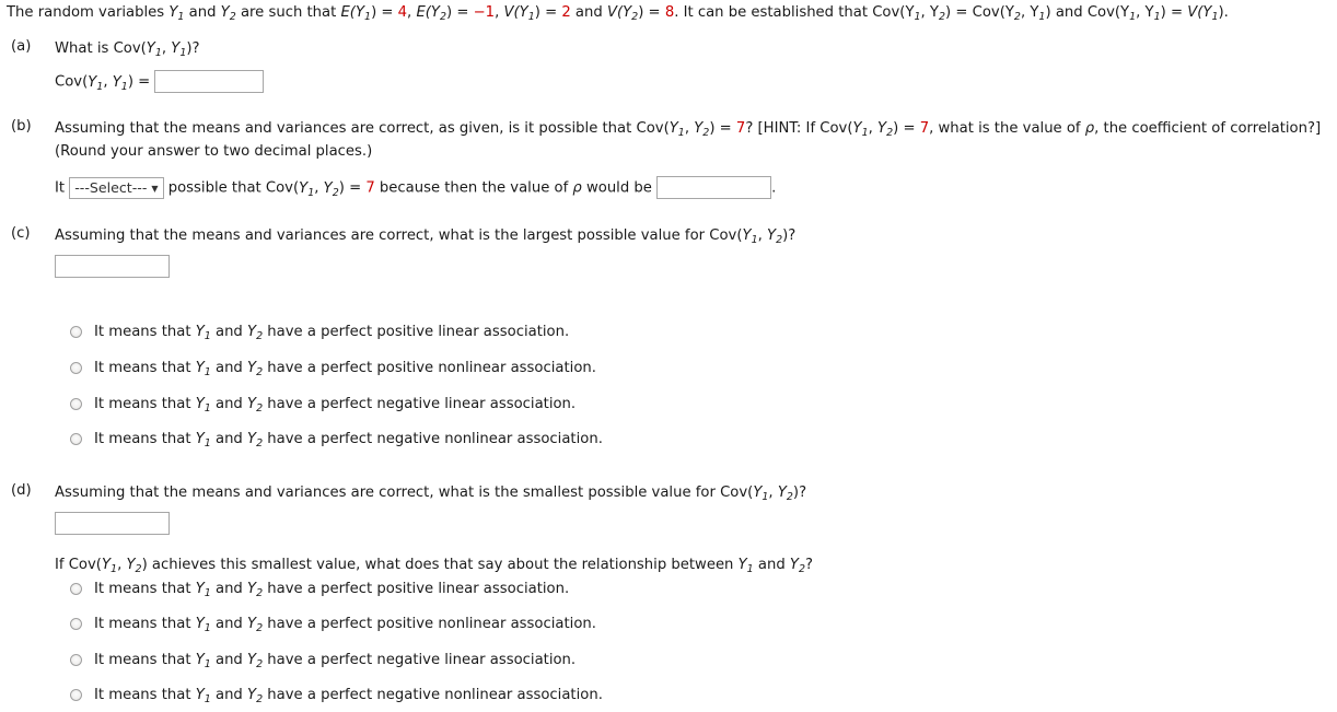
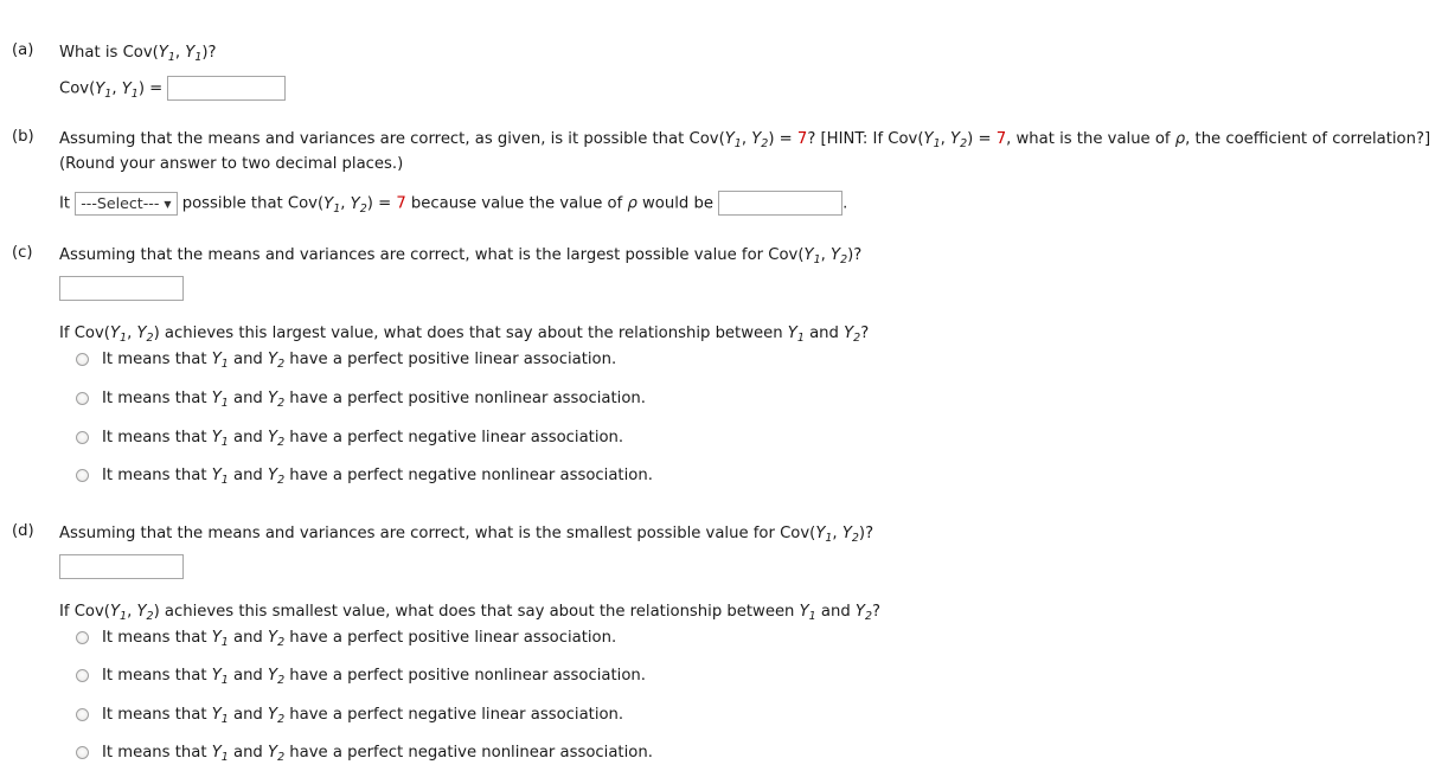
- The random variables Y1 and Y2 are such that E(Y1) = 4, E(Y2) = −1, V(Y1) = 2 and V(Y2) = 8. It can be established that Cov(Y1, Y2) = Cov(Y2, Y1) and Cov(Y1, Y1) = V(Y1).
  (a)
  What is Cov(Y1, Y1)?
  Cov(Y1, Y1) =
  (b)
  Assuming that the means and variances are correct, as given, is it possible that Cov(Y1, Y2) = 7? [HINT: If Cov(Y1, Y2) = 7, what is the value of ρ, the coefficient of correlation?]
  (Round your answer to two decimal places.)
- It ---Select--- ▼ possible that Cov(Y1, Y2) = 7 because then the value of ρ would be .
+ It ---Select--- ▼ possible that Cov(Y1, Y2) = 7 because value the value of ρ would be .
  (c)
  Assuming that the means and variances are correct, what is the largest possible value for Cov(Y1, Y2)?
+ If Cov(Y1, Y2) achieves this largest value, what does that say about the relationship between Y1 and Y2?
  It means that Y1 and Y2 have a perfect positive linear association.
  It means that Y1 and Y2 have a perfect positive nonlinear association.
  It means that Y1 and Y2 have a perfect negative linear association.
  It means that Y1 and Y2 have a perfect negative nonlinear association.
  (d)
  Assuming that the means and variances are correct, what is the smallest possible value for Cov(Y1, Y2)?
  If Cov(Y1, Y2) achieves this smallest value, what does that say about the relationship between Y1 and Y2?
  It means that Y1 and Y2 have a perfect positive linear association.
  It means that Y1 and Y2 have a perfect positive nonlinear association.
  It means that Y1 and Y2 have a perfect negative linear association.
  It means that Y1 and Y2 have a perfect negative nonlinear association.
